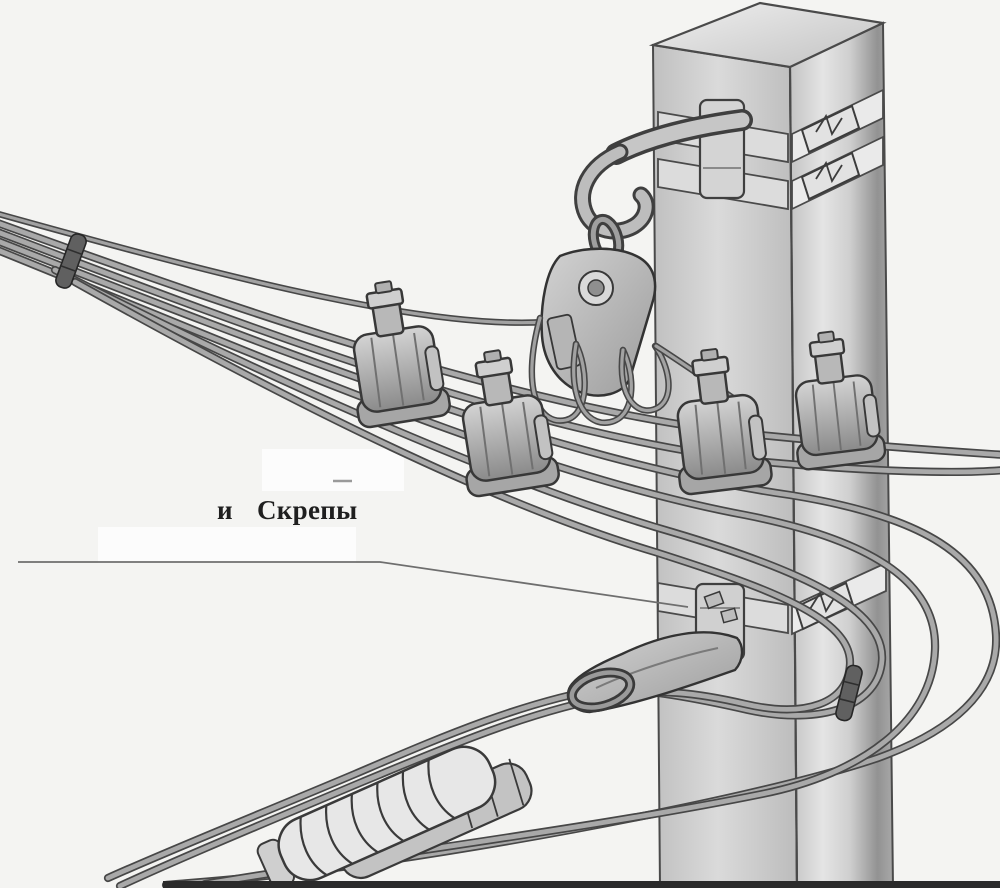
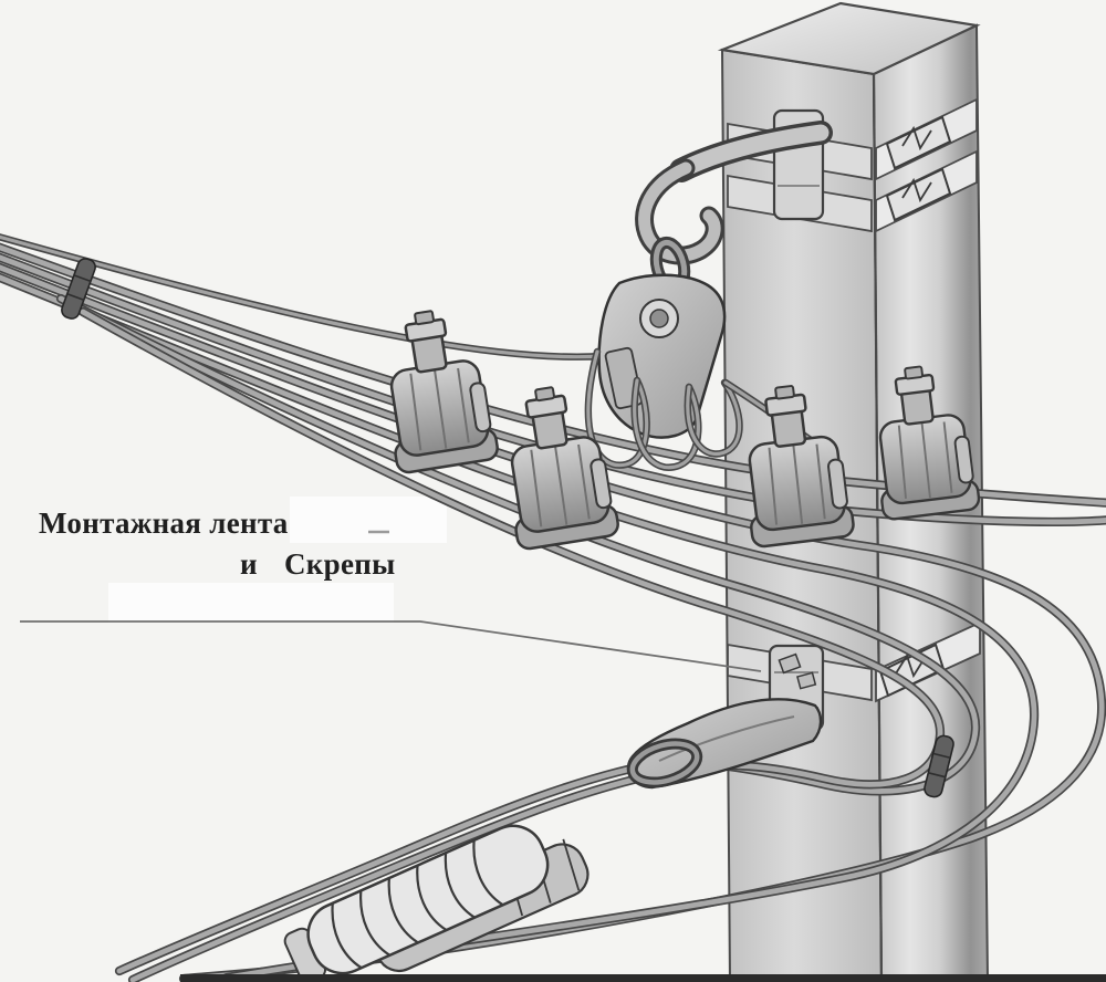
+ Монтажная лента
  и
  Скрепы
